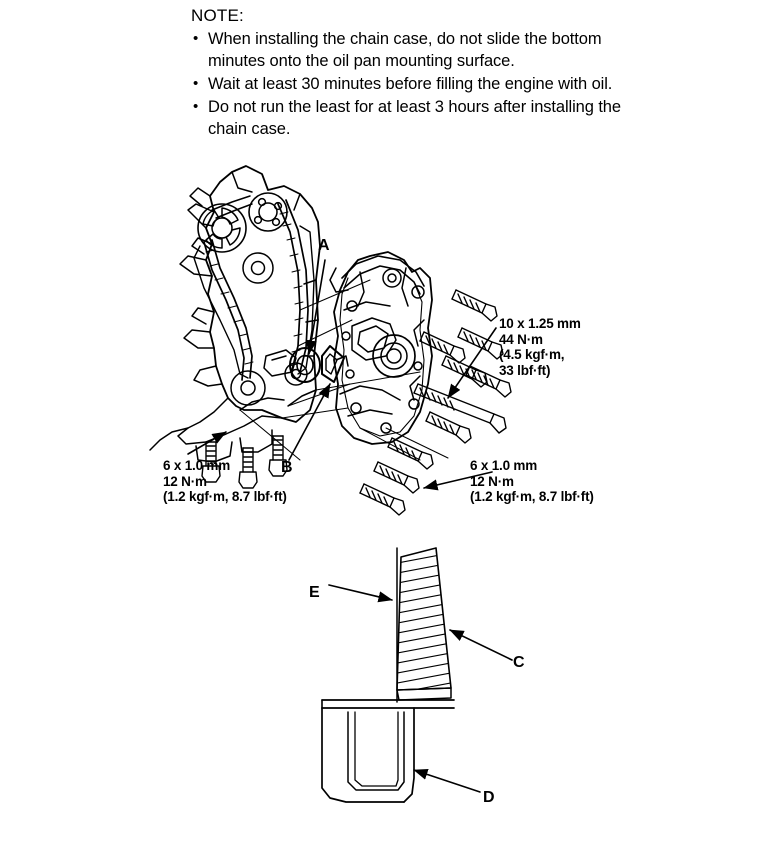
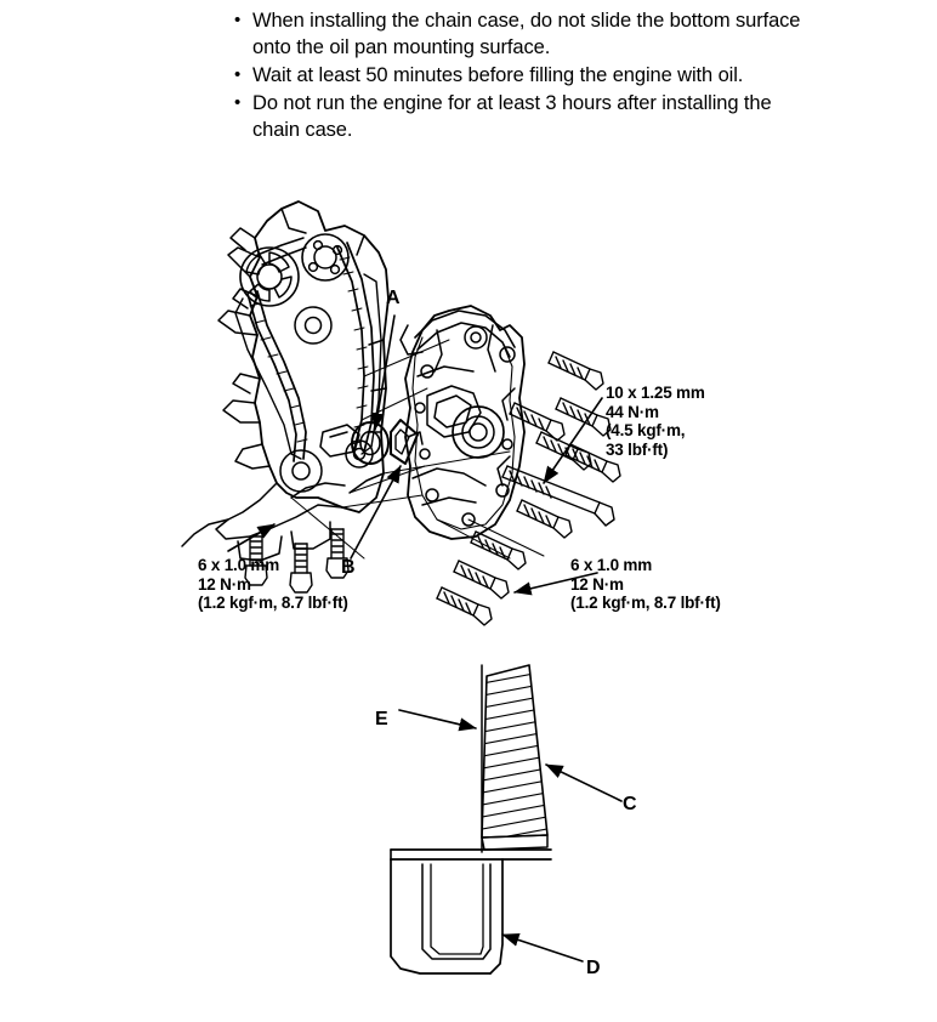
- NOTE:
  •
- When installing the chain case, do not slide the bottom minutes onto the oil pan mounting surface.
+ When installing the chain case, do not slide the bottom surface onto the oil pan mounting surface.
  •
- Wait at least 30 minutes before filling the engine with oil.
+ Wait at least 50 minutes before filling the engine with oil.
  •
- Do not run the least for at least 3 hours after installing the chain case.
+ Do not run the engine for at least 3 hours after installing the chain case.
  10 x 1.25 mm
  44 N·m
  (4.5 kgf·m,
  33 lbf·ft)
  6 x 1.0 mm
  12 N·m
  (1.2 kgf·m, 8.7 lbf·ft)
  6 x 1.0 mm
  12 N·m
  (1.2 kgf·m, 8.7 lbf·ft)
  A
  B
  C
  D
  E
